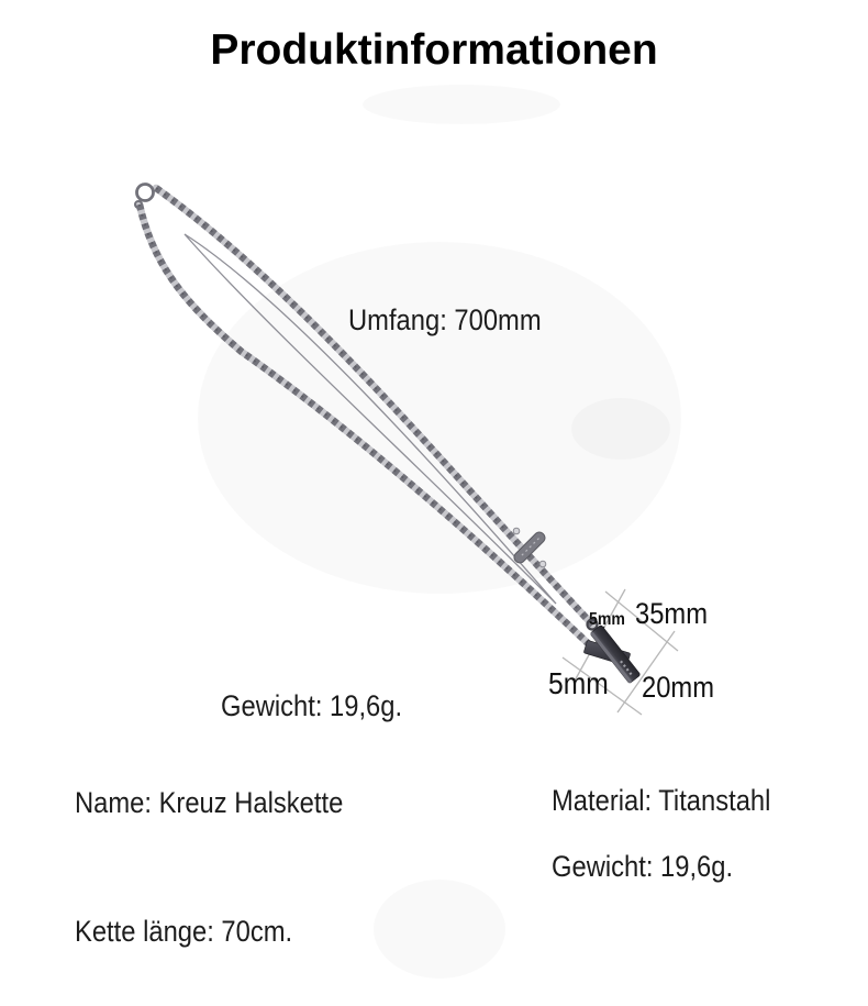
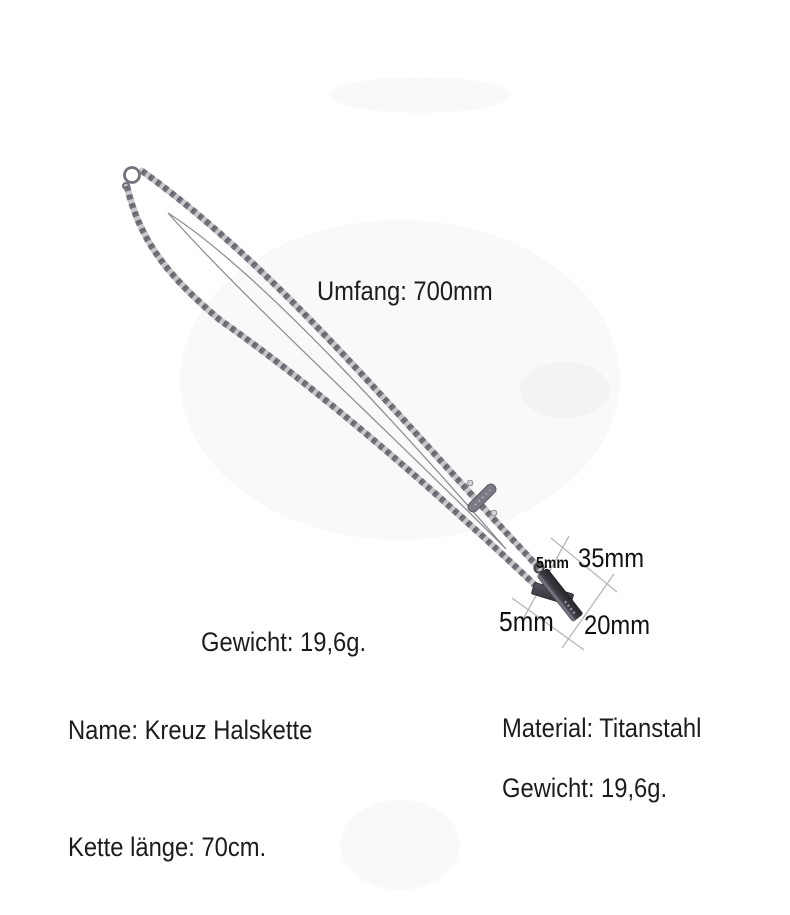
- Produktinformationen
  Umfang: 700mm
  Gewicht: 19,6g.
  5mm
  35mm
  5mm
  20mm
  Name: Kreuz Halskette
  Kette länge: 70cm.
  Material: Titanstahl
  Gewicht: 19,6g.
